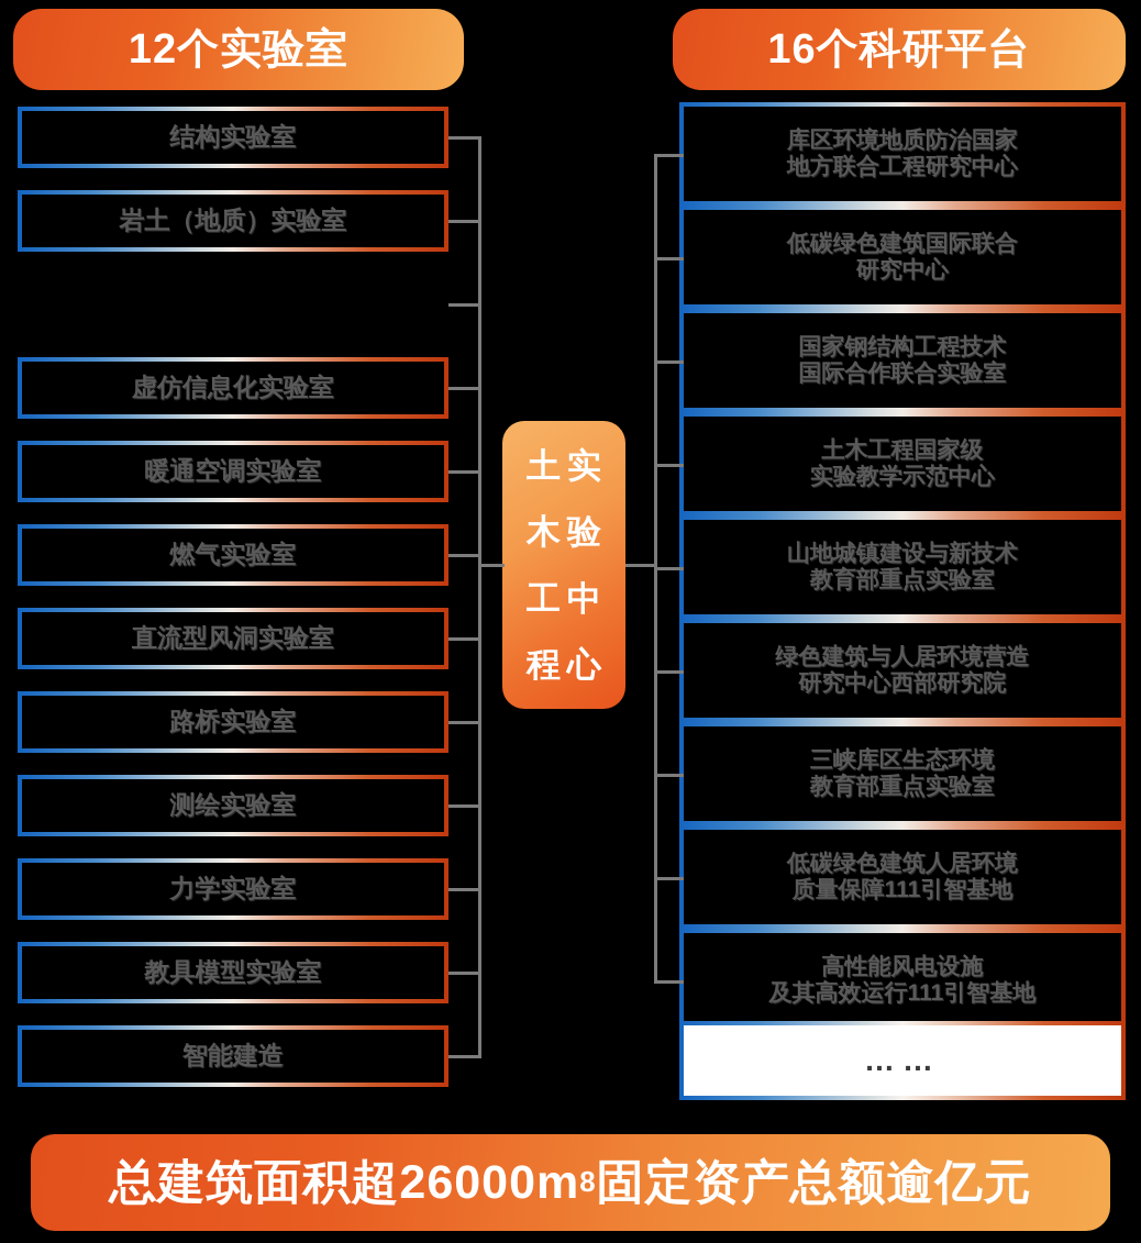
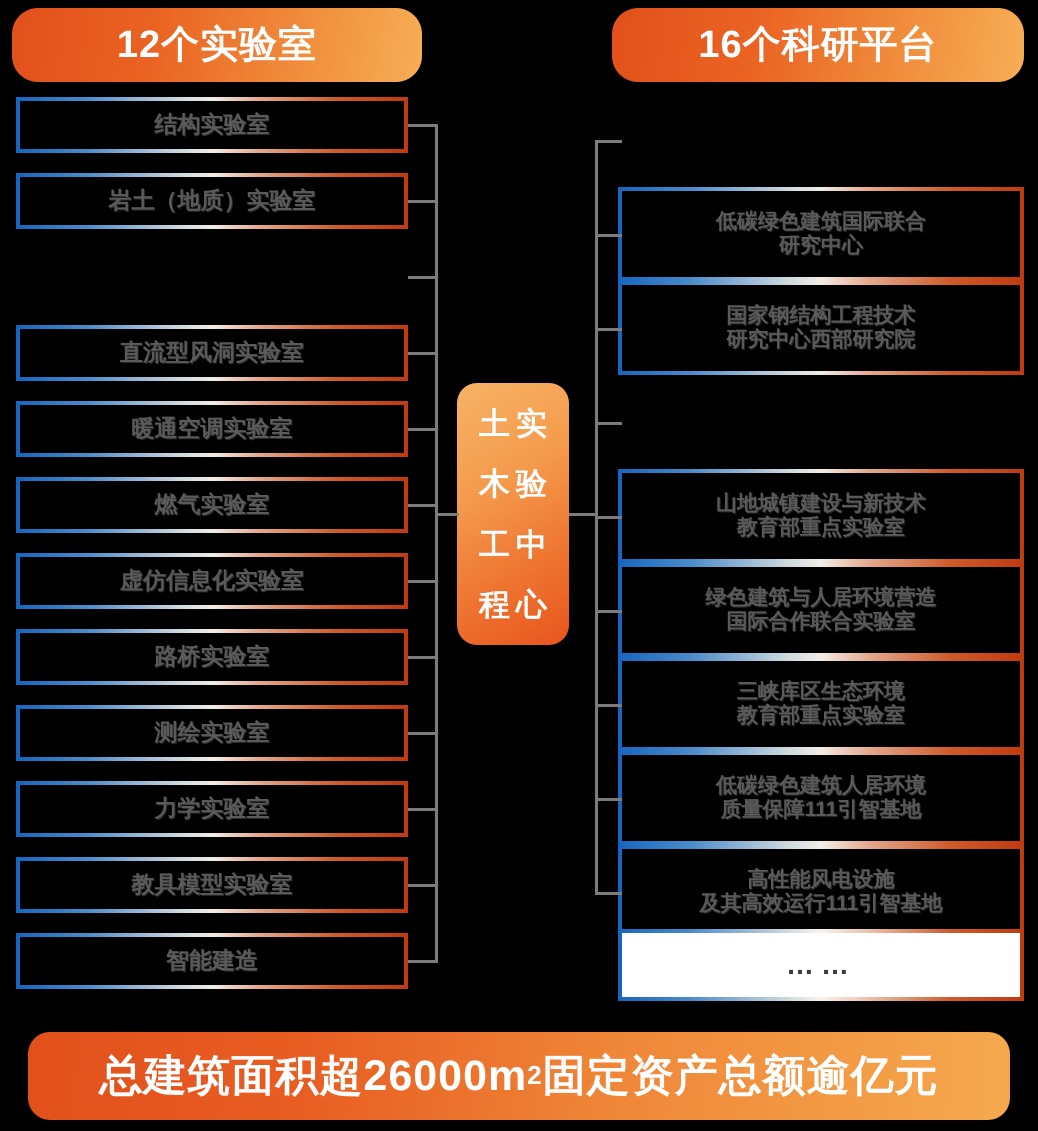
  12个实验室
  16个科研平台
  结构实验室
  岩土（地质）实验室
- 虚仿信息化实验室
+ 直流型风洞实验室
  暖通空调实验室
  燃气实验室
- 直流型风洞实验室
+ 虚仿信息化实验室
  路桥实验室
  测绘实验室
  力学实验室
  教具模型实验室
  智能建造
- 库区环境地质防治国家
- 地方联合工程研究中心
  低碳绿色建筑国际联合
  研究中心
  国家钢结构工程技术
- 国际合作联合实验室
+ 研究中心西部研究院
- 土木工程国家级
- 实验教学示范中心
  山地城镇建设与新技术
  教育部重点实验室
  绿色建筑与人居环境营造
- 研究中心西部研究院
+ 国际合作联合实验室
  三峡库区生态环境
  教育部重点实验室
  低碳绿色建筑人居环境
  质量保障111引智基地
  高性能风电设施
  及其高效运行111引智基地
  ……
  土
  木
  工
  程
  实
  验
  中
  心
  总建筑面积超26000m
- 8
+ 2
  固定资产总额逾亿元
